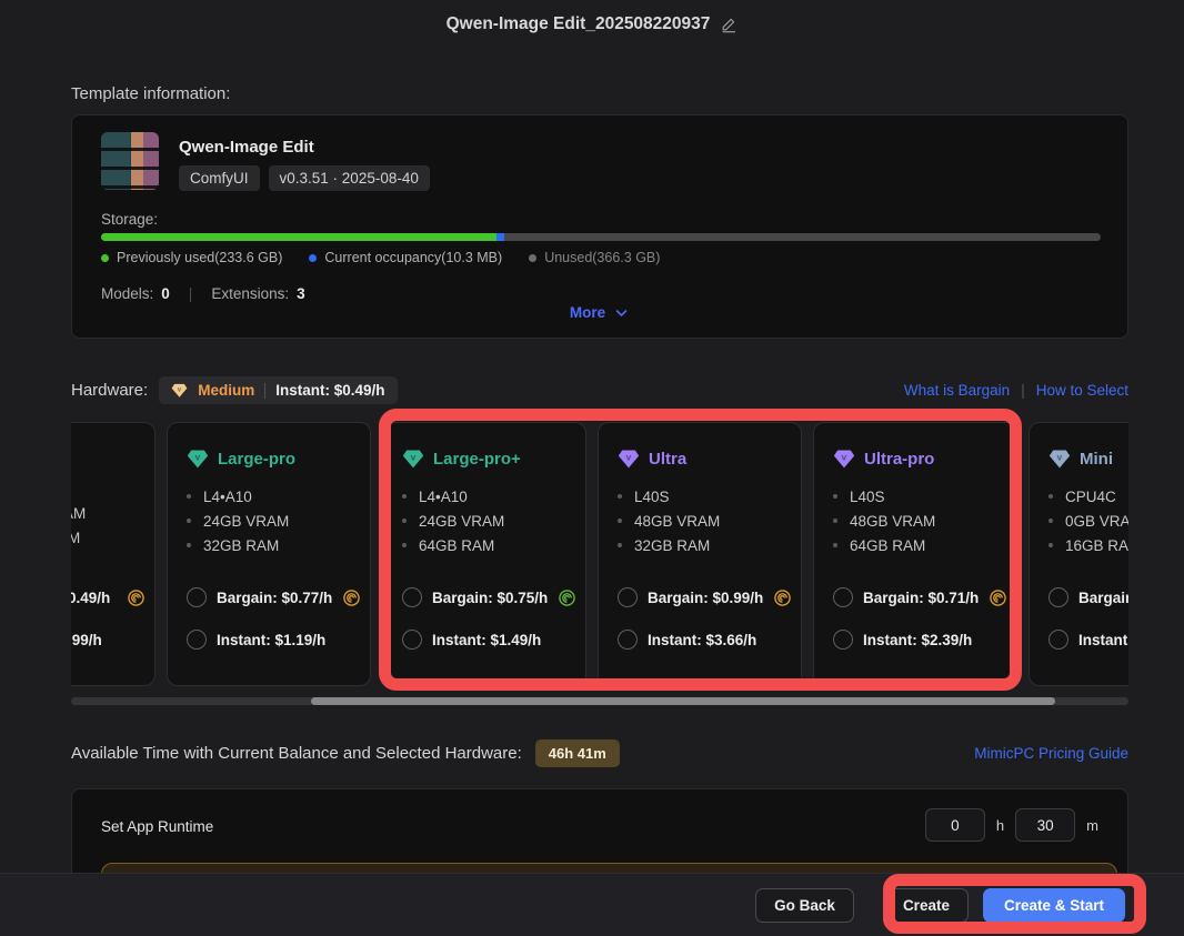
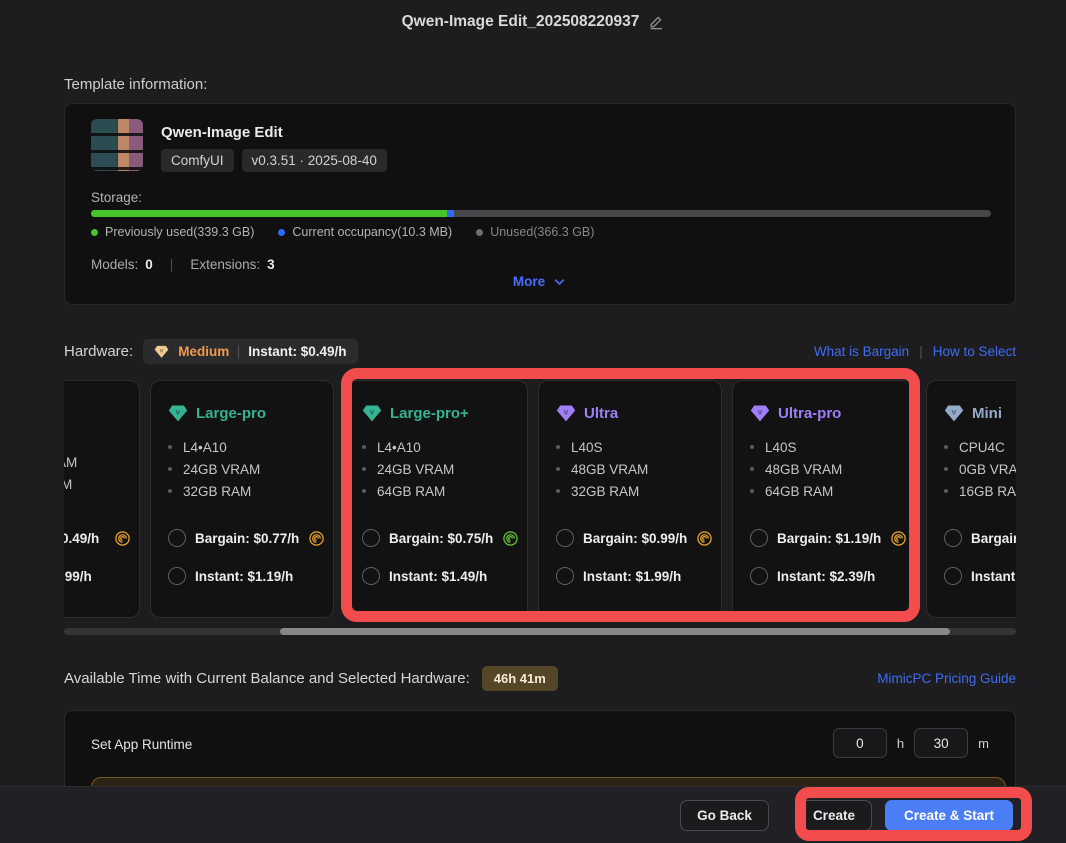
  Qwen-Image Edit_202508220937
  Template information:
  Qwen-Image Edit
  ComfyUI
  v0.3.51 · 2025-08-40
  Storage:
- Previously used(233.6 GB)
+ Previously used(339.3 GB)
  Current occupancy(10.3 MB)
  Unused(366.3 GB)
  Models:
  0
  |
  Extensions:
  3
  More
  Hardware:
  Medium
  Instant: $0.49/h
  What is Bargain
  |
  How to Select
  M
  0.49/h
  99/h
  v
  Large-pro
  L4•A10
  24GB VRAM
  32GB RAM
  Bargain: $0.77/h
  Instant: $1.19/h
  v
  Large-pro+
  L4•A10
  24GB VRAM
  64GB RAM
  Bargain: $0.75/h
  Instant: $1.49/h
  v
  Ultra
  L40S
  48GB VRAM
  32GB RAM
  Bargain: $0.99/h
- Instant: $3.66/h
+ Instant: $1.99/h
  v
  Ultra-pro
  L40S
  48GB VRAM
  64GB RAM
- Bargain: $0.71/h
+ Bargain: $1.19/h
  Instant: $2.39/h
  v
  Mini
  CPU4C
  0GB VRA
  16GB RA
  Instant
  Available Time with Current Balance and Selected Hardware:
  46h 41m
  MimicPC Pricing Guide
  Set App Runtime
  0
  h
  30
  m
  Go Back
  Create
  Create & Start
